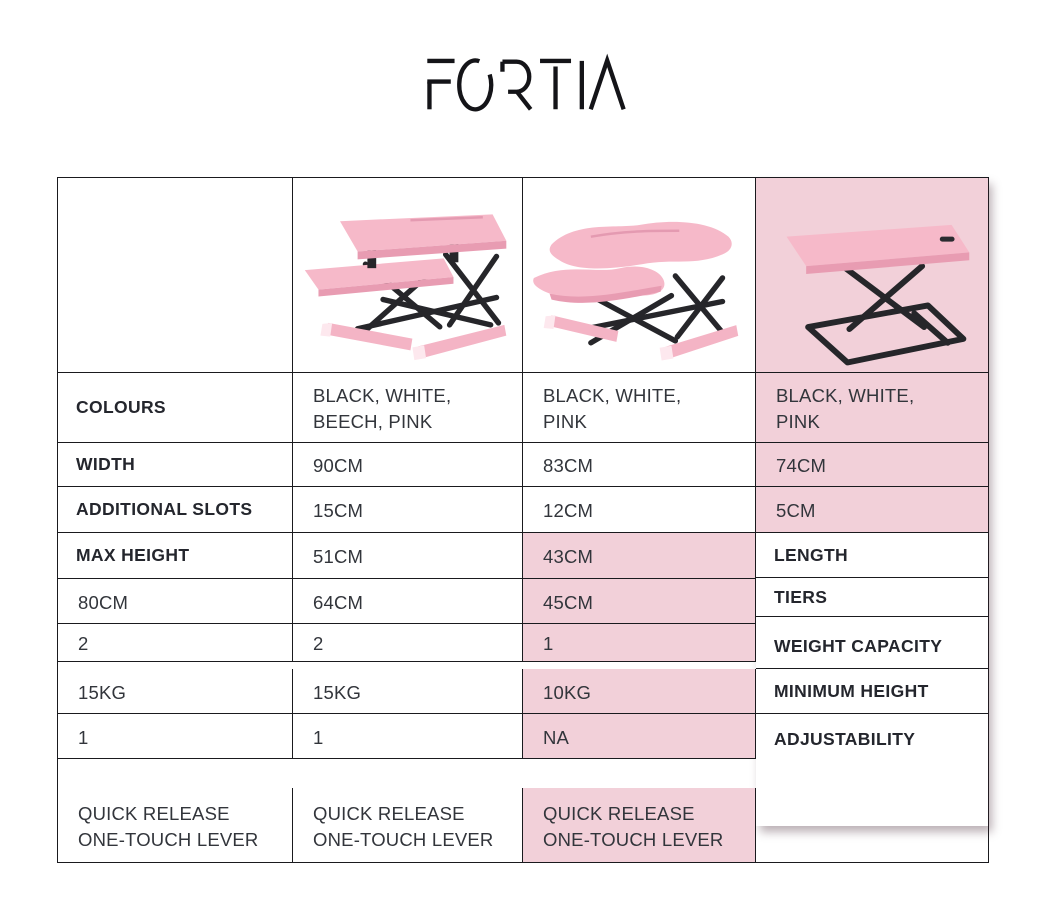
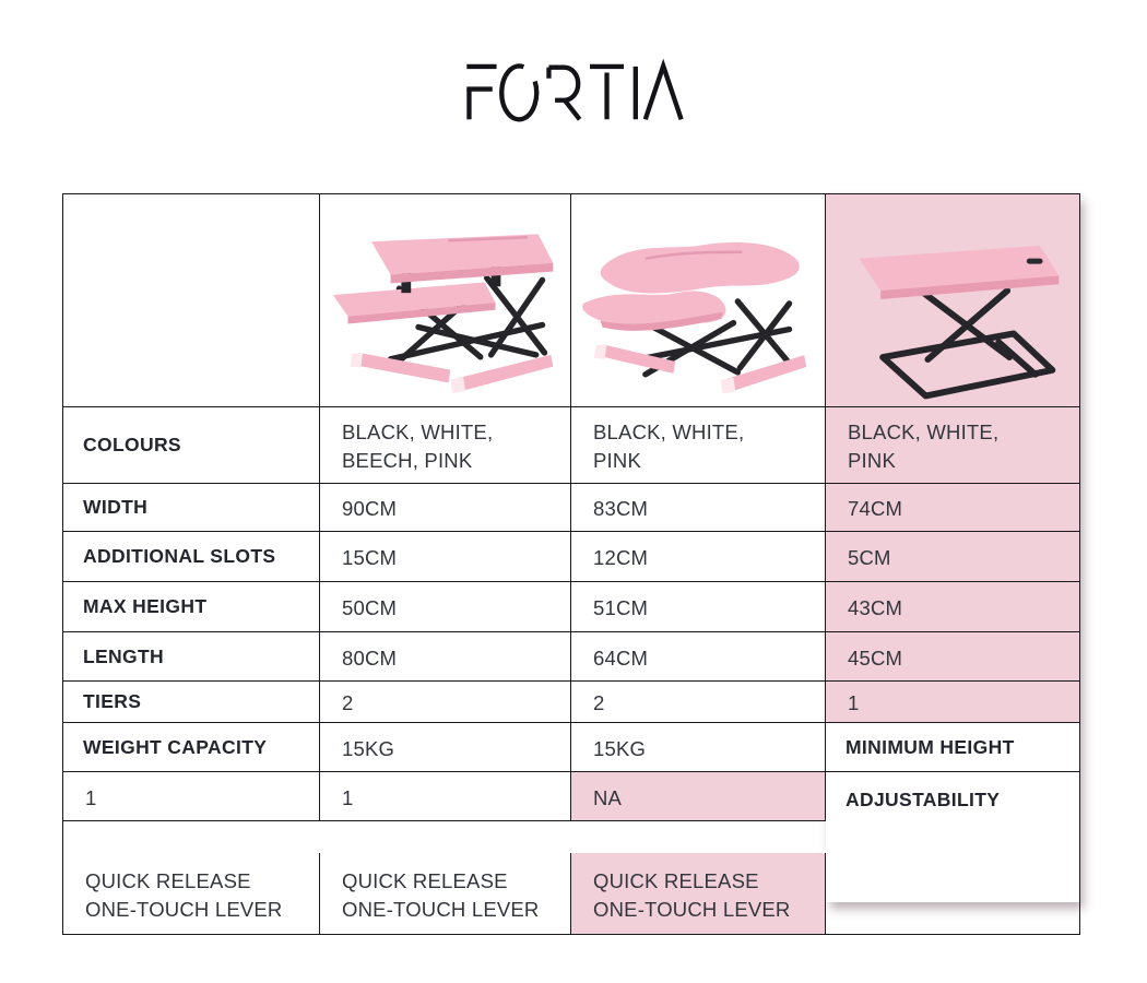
  COLOURS
  BLACK, WHITE,
  BEECH, PINK
  BLACK, WHITE,
  PINK
  BLACK, WHITE,
  PINK
  WIDTH
  90CM
  83CM
  74CM
  ADDITIONAL SLOTS
  15CM
  12CM
  5CM
  MAX HEIGHT
+ 50CM
  51CM
  43CM
  LENGTH
  80CM
  64CM
  45CM
  TIERS
  2
  2
  1
  WEIGHT CAPACITY
  15KG
  15KG
- 10KG
  MINIMUM HEIGHT
  1
  1
  NA
  ADJUSTABILITY
  QUICK RELEASE
  ONE-TOUCH LEVER
  QUICK RELEASE
  ONE-TOUCH LEVER
  QUICK RELEASE
  ONE-TOUCH LEVER
